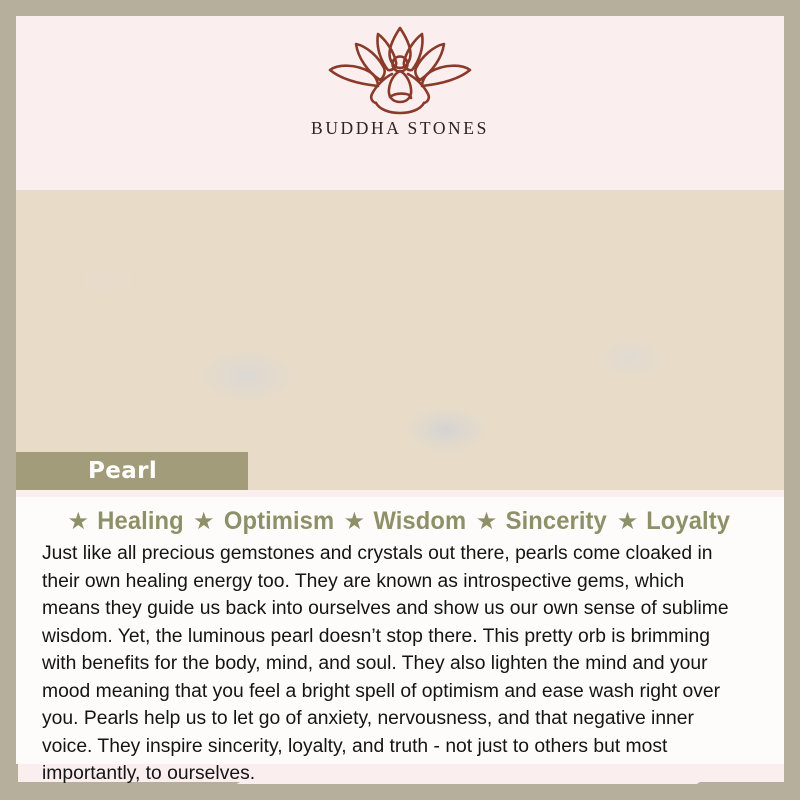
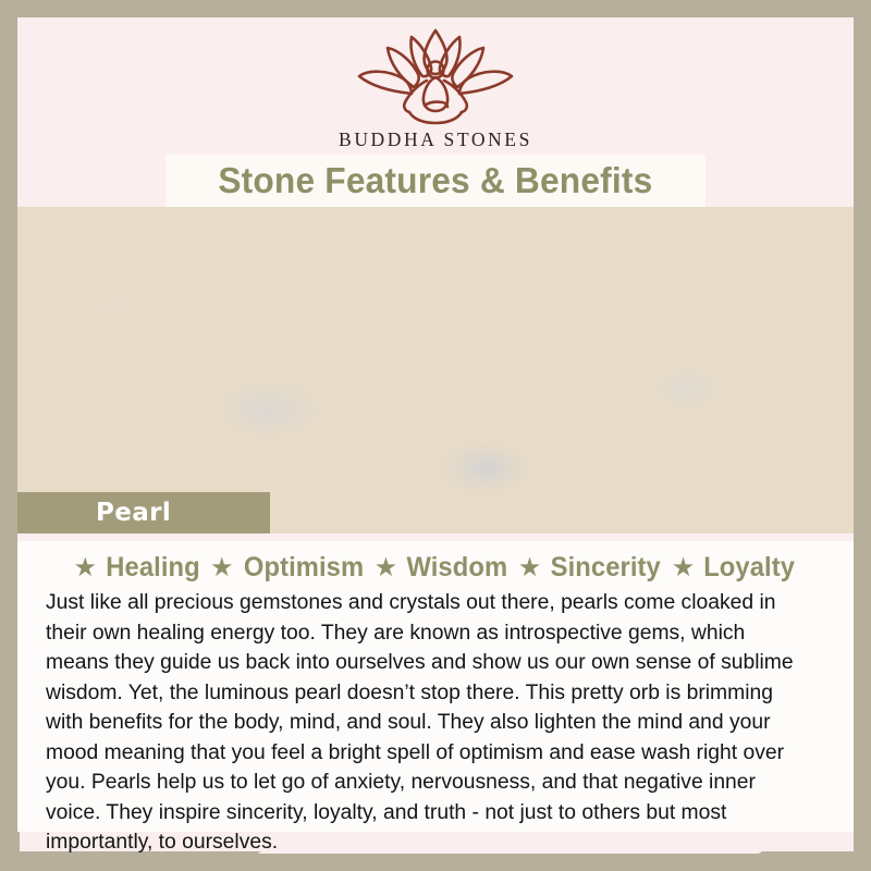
  BUDDHA STONES
+ Stone Features & Benefits
  Pearl
  ★
  Healing
  ★
  Optimism
  ★
  Wisdom
  ★
  Sincerity
  ★
  Loyalty
  Just like all precious gemstones and crystals out there, pearls come cloaked in their own healing energy too. They are known as introspective gems, which means they guide us back into ourselves and show us our own sense of sublime wisdom. Yet, the luminous pearl doesn’t stop there. This pretty orb is brimming with benefits for the body, mind, and soul. They also lighten the mind and your mood meaning that you feel a bright spell of optimism and ease wash right over you. Pearls help us to let go of anxiety, nervousness, and that negative inner voice. They inspire sincerity, loyalty, and truth - not just to others but most importantly, to ourselves.
